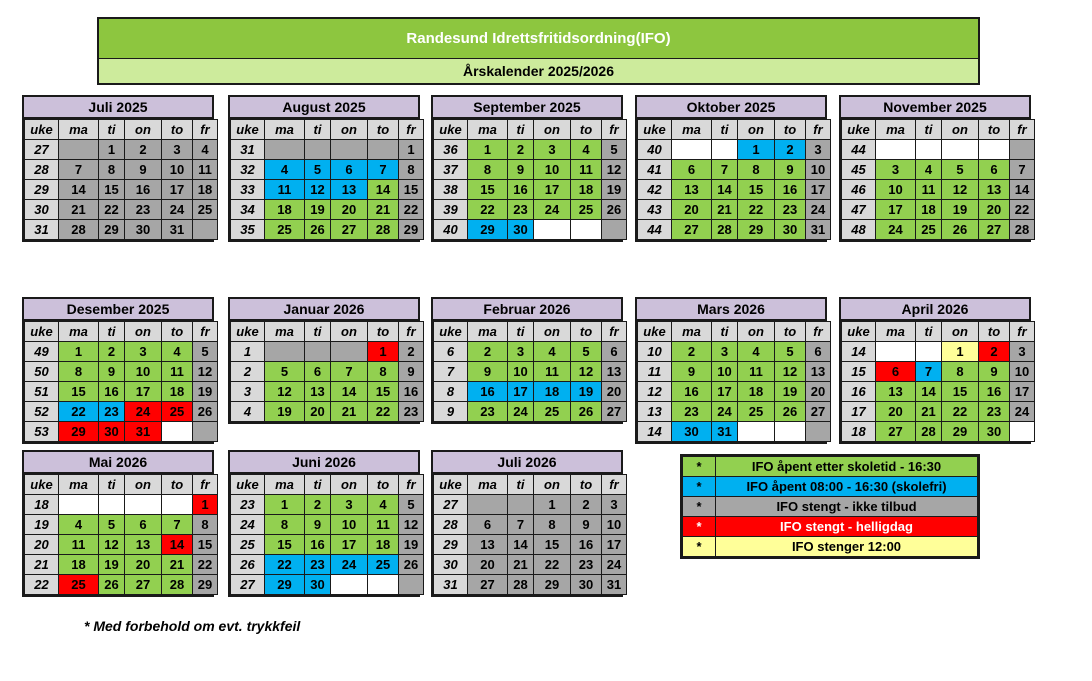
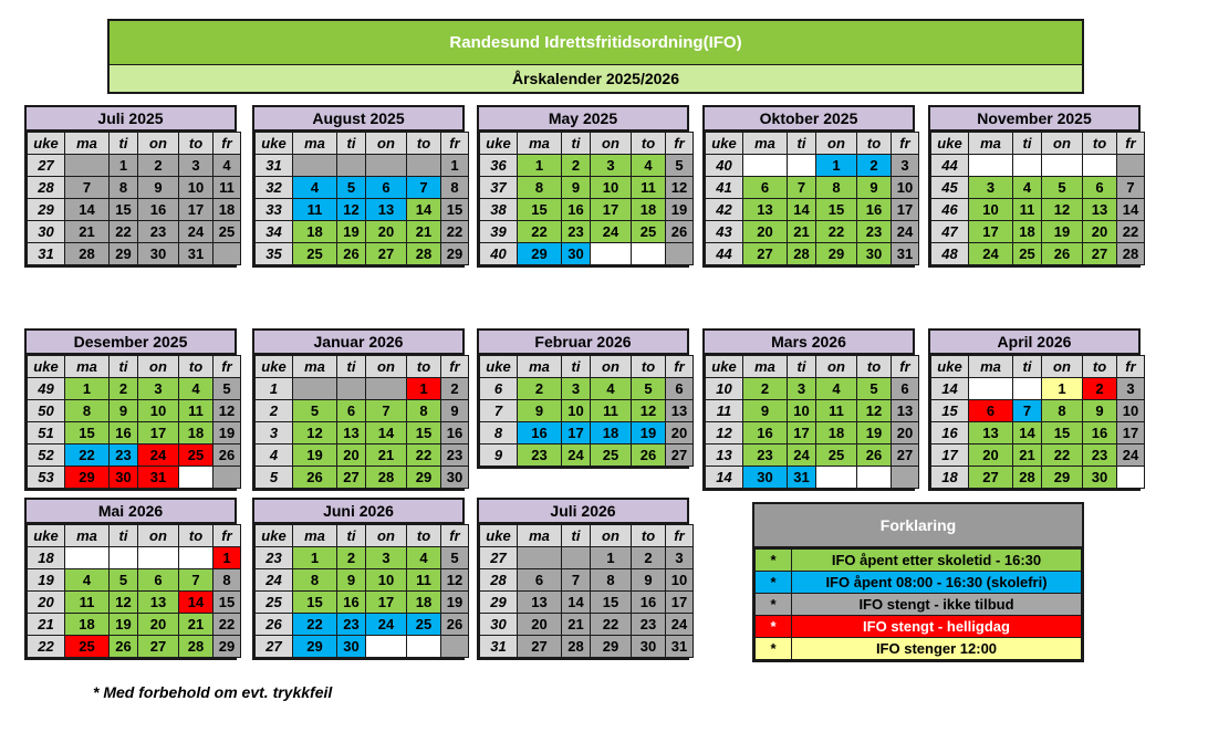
  Randesund Idrettsfritidsordning(IFO)
  Årskalender 2025/2026
  Juli 2025
  uke	ma	ti	on	to	fr
  27		1	2	3	4
  28	7	8	9	10	11
  29	14	15	16	17	18
  30	21	22	23	24	25
  31	28	29	30	31
  August 2025
  uke	ma	ti	on	to	fr
  31					1
  32	4	5	6	7	8
  33	11	12	13	14	15
  34	18	19	20	21	22
  35	25	26	27	28	29
- September 2025
+ May 2025
  uke	ma	ti	on	to	fr
  36	1	2	3	4	5
  37	8	9	10	11	12
  38	15	16	17	18	19
  39	22	23	24	25	26
  40	29	30
  Oktober 2025
  uke	ma	ti	on	to	fr
  40			1	2	3
  41	6	7	8	9	10
  42	13	14	15	16	17
  43	20	21	22	23	24
  44	27	28	29	30	31
  November 2025
  uke	ma	ti	on	to	fr
  44
  45	3	4	5	6	7
  46	10	11	12	13	14
  47	17	18	19	20	22
  48	24	25	26	27	28
  Desember 2025
  uke	ma	ti	on	to	fr
  49	1	2	3	4	5
  50	8	9	10	11	12
  51	15	16	17	18	19
  52	22	23	24	25	26
  53	29	30	31
  Januar 2026
  uke	ma	ti	on	to	fr
  1				1	2
  2	5	6	7	8	9
  3	12	13	14	15	16
  4	19	20	21	22	23
+ 5	26	27	28	29	30
  Februar 2026
  uke	ma	ti	on	to	fr
  6	2	3	4	5	6
  7	9	10	11	12	13
  8	16	17	18	19	20
  9	23	24	25	26	27
  Mars 2026
  uke	ma	ti	on	to	fr
  10	2	3	4	5	6
  11	9	10	11	12	13
  12	16	17	18	19	20
  13	23	24	25	26	27
  14	30	31
  April 2026
  uke	ma	ti	on	to	fr
  14			1	2	3
  15	6	7	8	9	10
  16	13	14	15	16	17
  17	20	21	22	23	24
  18	27	28	29	30
  Mai 2026
  uke	ma	ti	on	to	fr
  18					1
  19	4	5	6	7	8
  20	11	12	13	14	15
  21	18	19	20	21	22
  22	25	26	27	28	29
  Juni 2026
  uke	ma	ti	on	to	fr
  23	1	2	3	4	5
  24	8	9	10	11	12
  25	15	16	17	18	19
  26	22	23	24	25	26
  27	29	30
  Juli 2026
  uke	ma	ti	on	to	fr
  27			1	2	3
  28	6	7	8	9	10
  29	13	14	15	16	17
  30	20	21	22	23	24
  31	27	28	29	30	31
+ Forklaring
  *	IFO åpent etter skoletid - 16:30
  *	IFO åpent 08:00 - 16:30 (skolefri)
  *	IFO stengt - ikke tilbud
  *	IFO stengt - helligdag
  *	IFO stenger 12:00
  * Med forbehold om evt. trykkfeil
